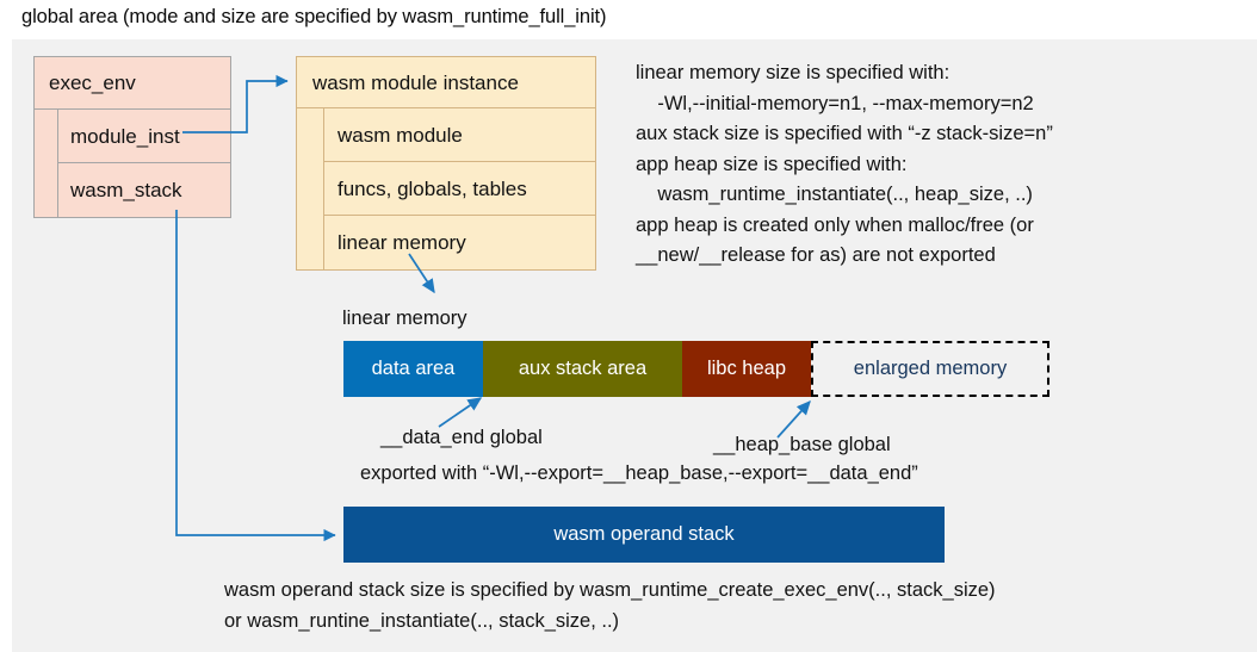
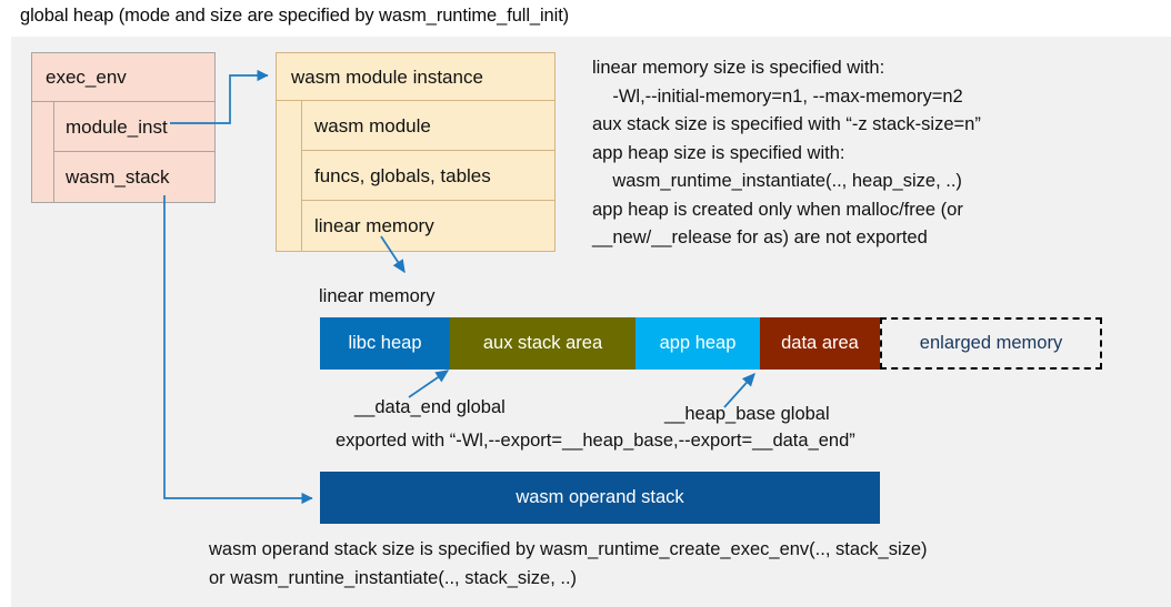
- global area (mode and size are specified by wasm_runtime_full_init)
+ global heap (mode and size are specified by wasm_runtime_full_init)
  exec_env
  module_inst
  wasm_stack
  wasm module instance
  wasm module
  funcs, globals, tables
  linear memory
  linear memory size is specified with:
  -Wl,--initial-memory=n1, --max-memory=n2
  aux stack size is specified with “-z stack-size=n”
  app heap size is specified with:
  wasm_runtime_instantiate(.., heap_size, ..)
  app heap is created only when malloc/free (or
  __new/__release for as) are not exported
  linear memory
- data area
+ libc heap
  aux stack area
+ app heap
- libc heap
+ data area
  enlarged memory
  __data_end global
  __heap_base global
  exported with “-Wl,--export=__heap_base,--export=__data_end”
  wasm operand stack
  wasm operand stack size is specified by wasm_runtime_create_exec_env(.., stack_size)
  or wasm_runtine_instantiate(.., stack_size, ..)
